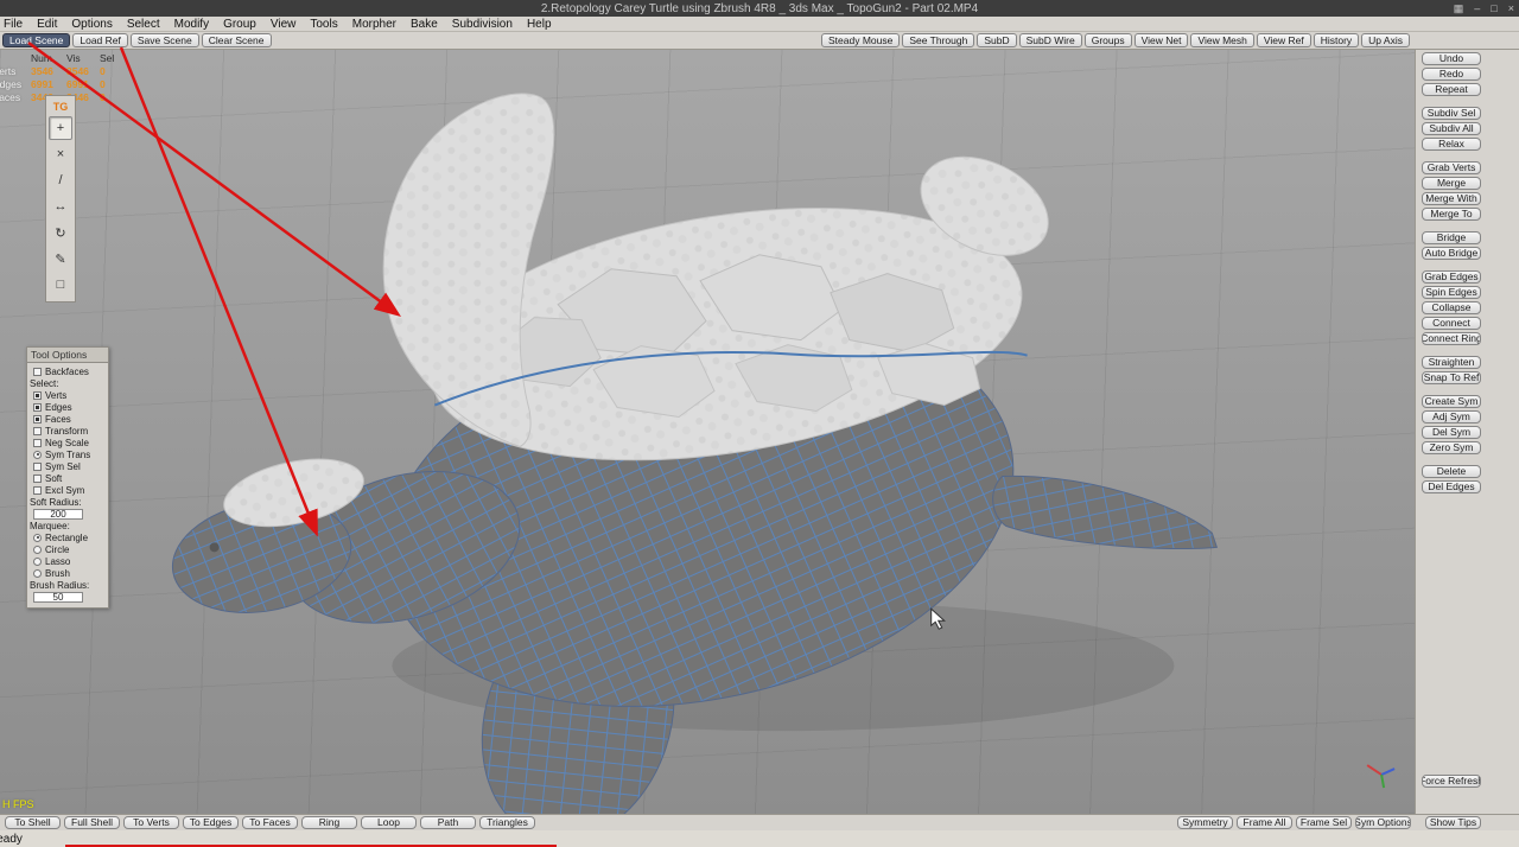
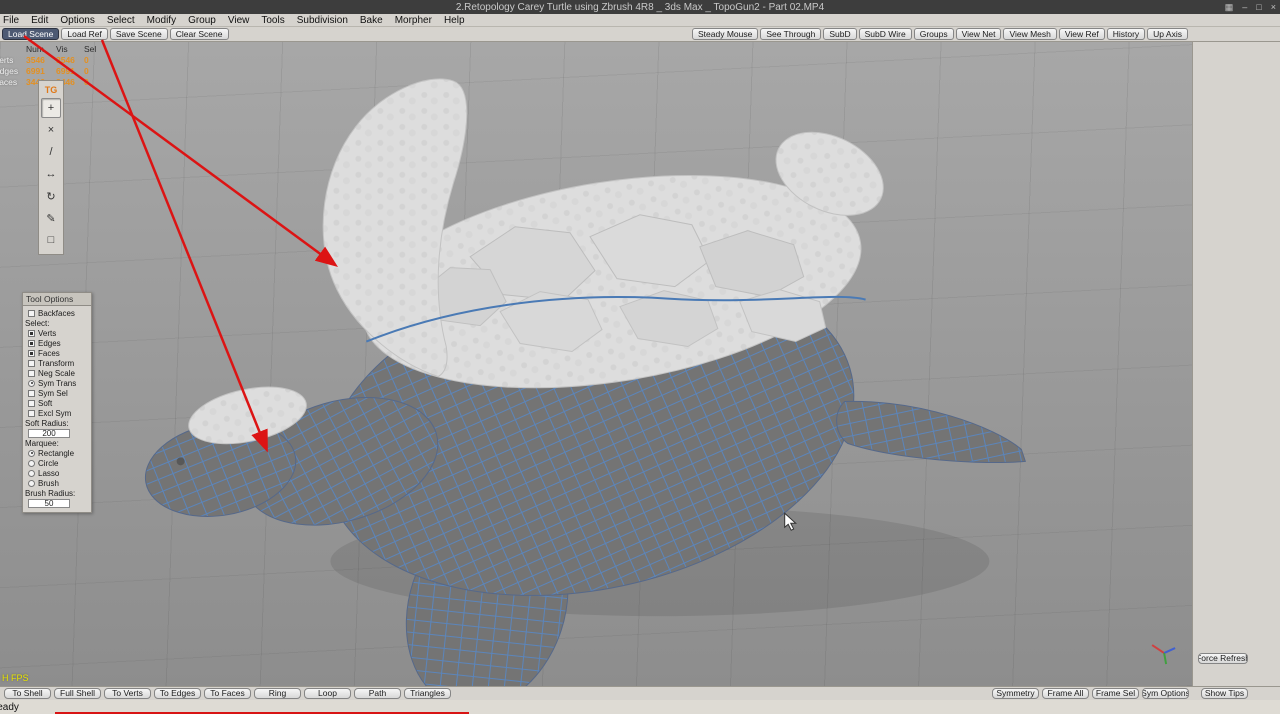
  2.Retopology Carey Turtle using Zbrush 4R8 _ 3ds Max _ TopoGun2 - Part 02.MP4
  ▦
  –
  □
  ×
  File
  Edit
  Options
  Select
  Modify
  Group
  View
  Tools
- Morpher
+ Subdivision
  Bake
- Subdivision
+ Morpher
  Help
  Load Scene
  Load Ref
  Save Scene
  Clear Scene
  Steady Mouse
  See Through
  SubD
  SubD Wire
  Groups
  View Net
  View Mesh
  View Ref
  History
  Up Axis
  Vis
  Sel
  erts
  3546
  546
  0
  dges
  6991
  699
  0
  aces
  TG
  +
  ×
  /
  ↔
  ↻
  ✎
  □
  Tool Options
  Backfaces
  Select:
  Verts
  Edges
  Faces
  Transform
  Neg Scale
  Sym Trans
  Sym Sel
  Soft
  Excl Sym
  Soft Radius:
  200
  Marquee:
  Rectangle
  Circle
  Lasso
  Brush
  Brush Radius:
  50
  H FPS
- Undo
- Redo
- Repeat
- Subdiv Sel
- Subdiv All
- Relax
- Grab Verts
- Merge
- Merge With
- Merge To
- Bridge
- Auto Bridge
- Grab Edges
- Spin Edges
- Collapse
- Connect
- Connect Ring
- Straighten
- Snap To Ref
- Create Sym
- Adj Sym
- Del Sym
- Zero Sym
- Delete
- Del Edges
  Force Refresh
  To Shell
  Full Shell
  To Verts
  To Edges
  To Faces
  Ring
  Loop
  Path
  Triangles
  Symmetry
  Frame All
  Frame Sel
  Sym Options
  Show Tips
  eady
